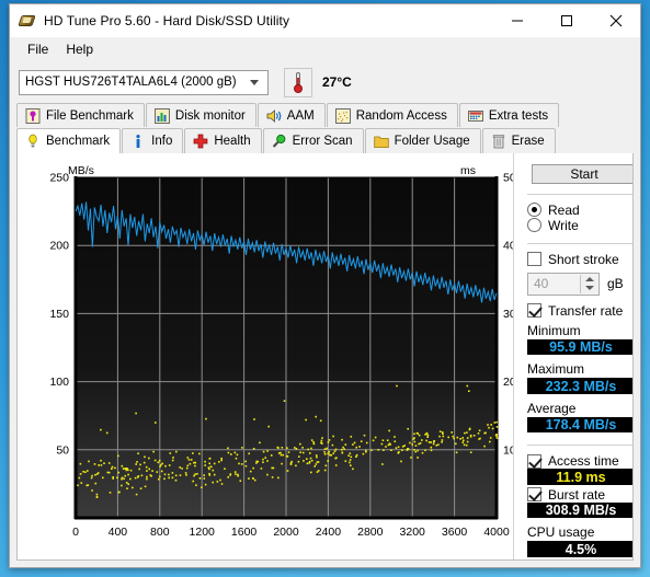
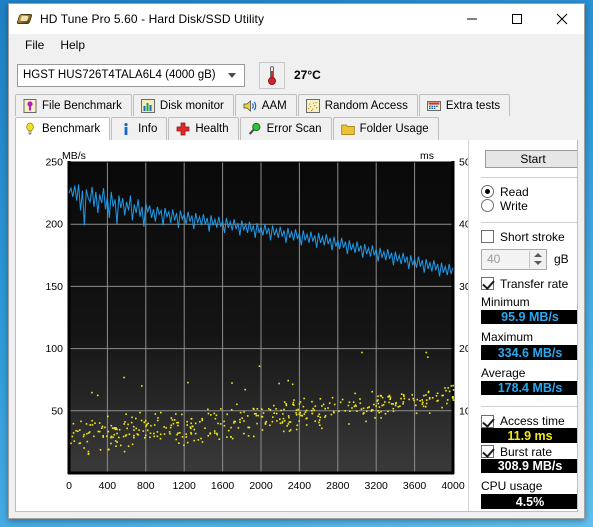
  HD Tune Pro 5.60 - Hard Disk/SSD Utility
  File
  Help
- HGST HUS726T4TALA6L4 (2000 gB)
+ HGST HUS726T4TALA6L4 (4000 gB)
  27°C
  File Benchmark
  Disk monitor
  AAM
  Random Access
  Extra tests
  Benchmark
  Info
  Health
  Error Scan
  Folder Usage
- Erase
  MB/s
  ms
  50
  100
  150
  200
  250
  10
  20
  30
  40
  50
  0
  400
  800
  1200
  1600
  2000
  2400
  2800
  3200
  3600
  4000
  Start
  Read
  Write
  Short stroke
  40
  gB
  Transfer rate
  Minimum
  95.9 MB/s
  Maximum
- 232.3 MB/s
+ 334.6 MB/s
  Average
  178.4 MB/s
  Access time
  11.9 ms
  Burst rate
  308.9 MB/s
  CPU usage
  4.5%
